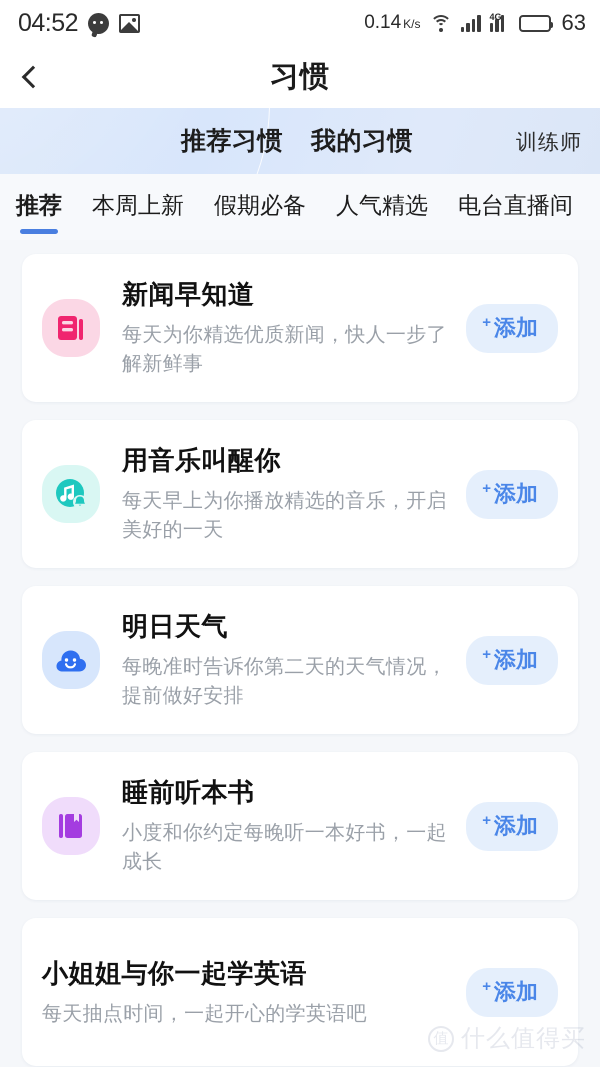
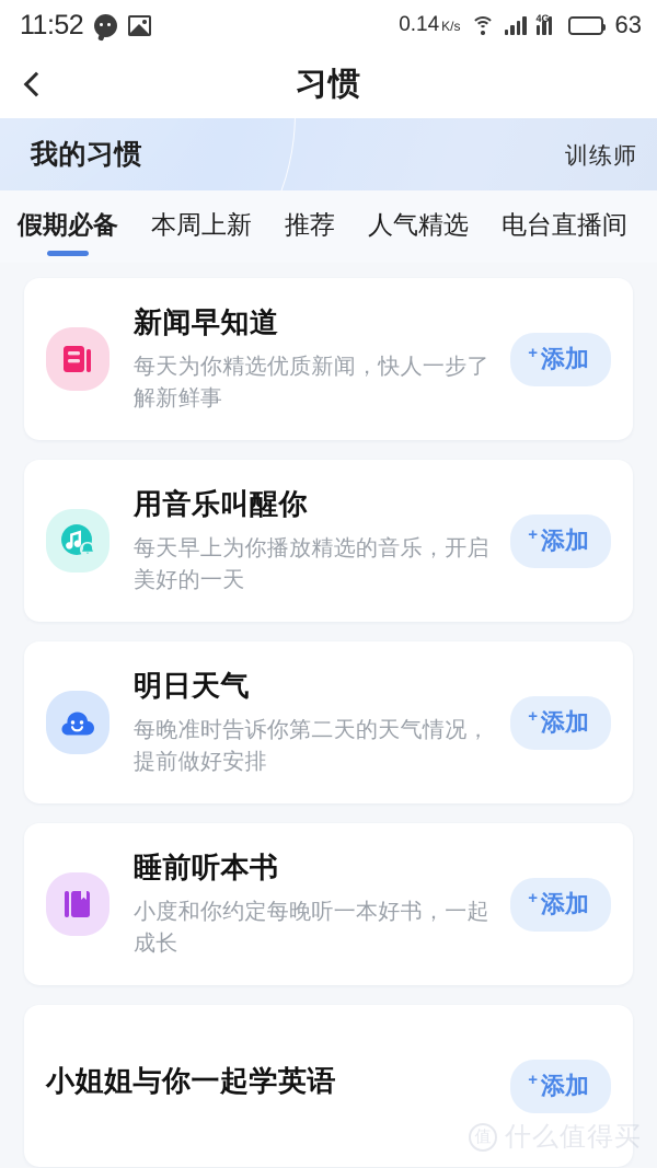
- 04:52
+ 11:52
  0.14
  K/s
  4G
  63
  习惯
- 推荐习惯
  我的习惯
  训练师
- 推荐
+ 假期必备
  本周上新
- 假期必备
+ 推荐
  人气精选
  电台直播间
  新闻早知道
  每天为你精选优质新闻，快人一步了解新鲜事
  +
  添加
  用音乐叫醒你
  每天早上为你播放精选的音乐，开启美好的一天
  +
  添加
  明日天气
  每晚准时告诉你第二天的天气情况，提前做好安排
  +
  添加
  睡前听本书
  小度和你约定每晚听一本好书，一起成长
  +
  添加
  小姐姐与你一起学英语
- 每天抽点时间，一起开心的学英语吧
  +
  添加
  值
  什么值得买
